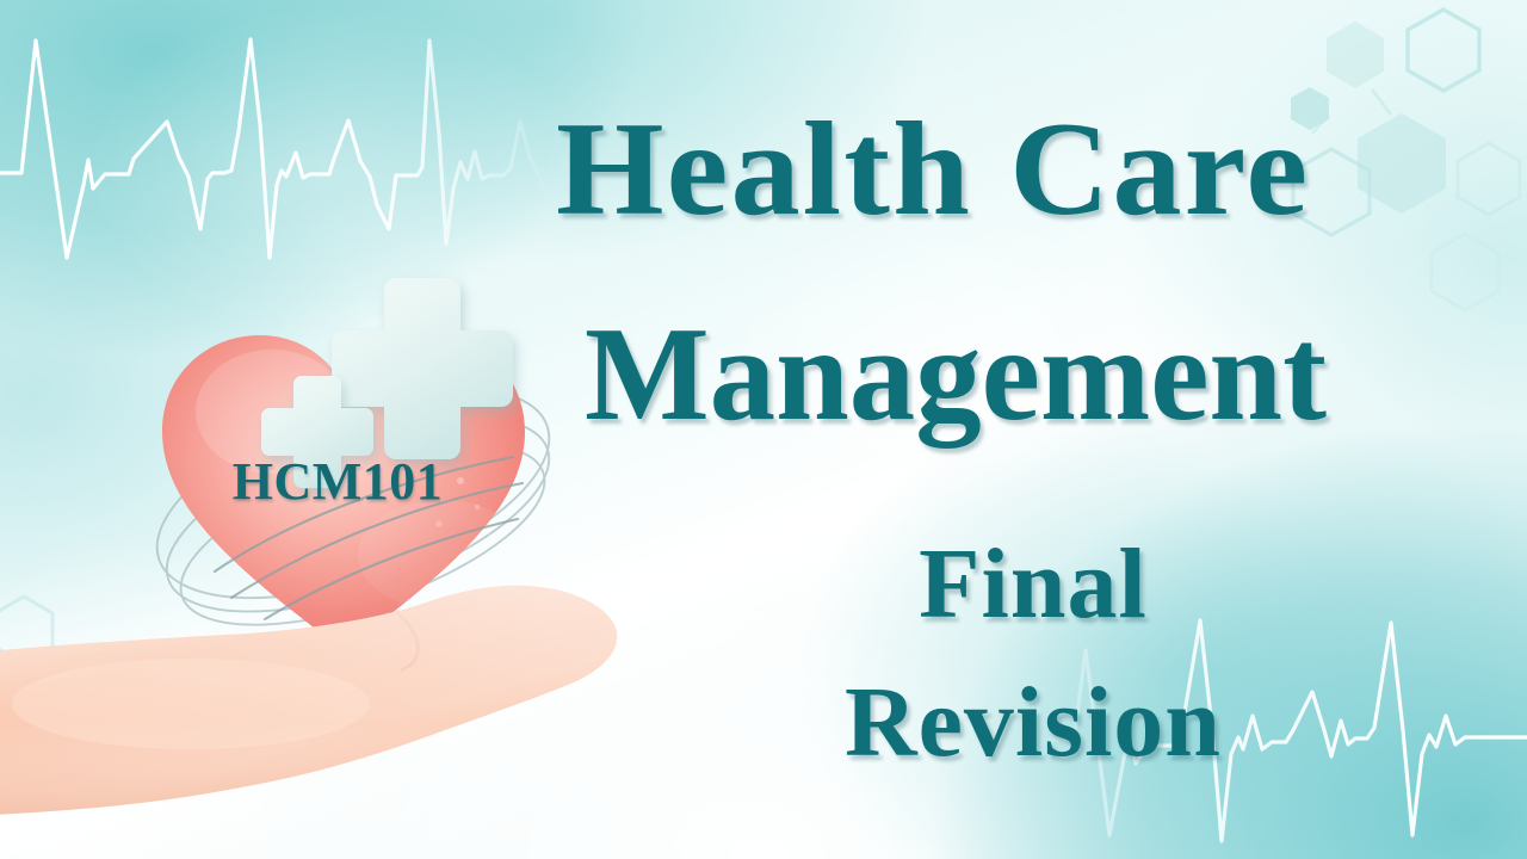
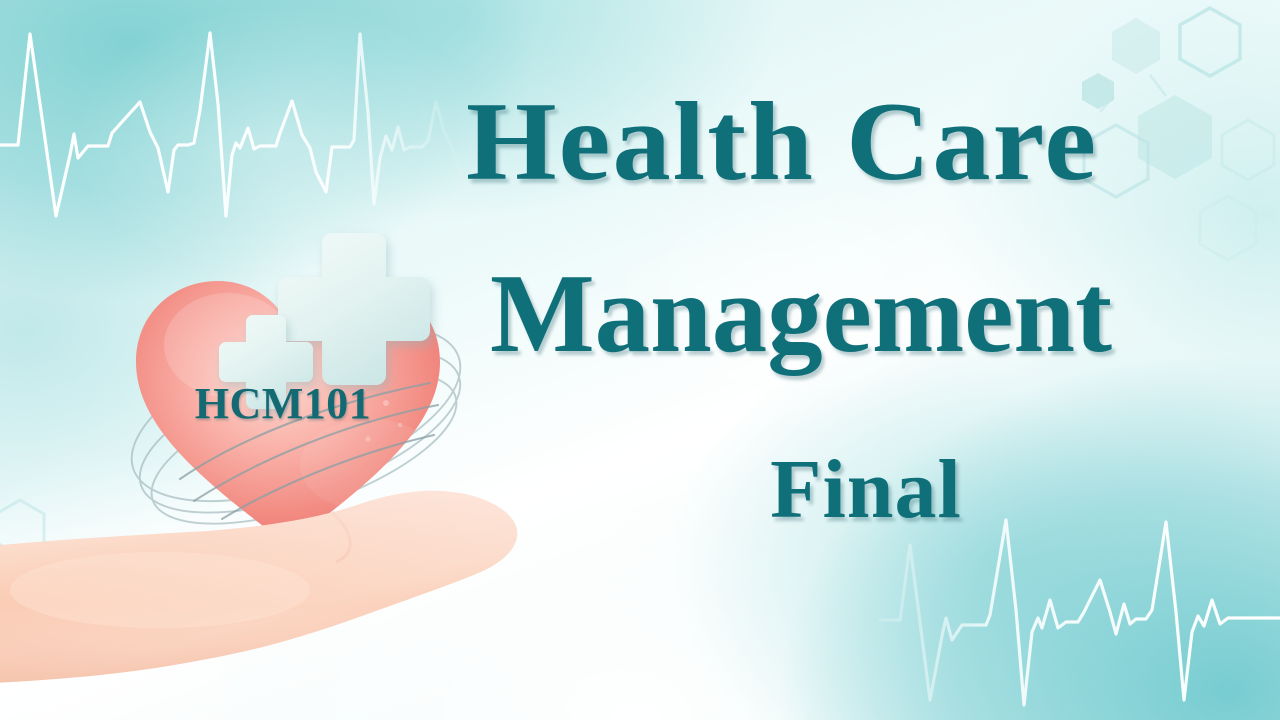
  HCM101
  Health Care
  Management
  Final
- Revision
